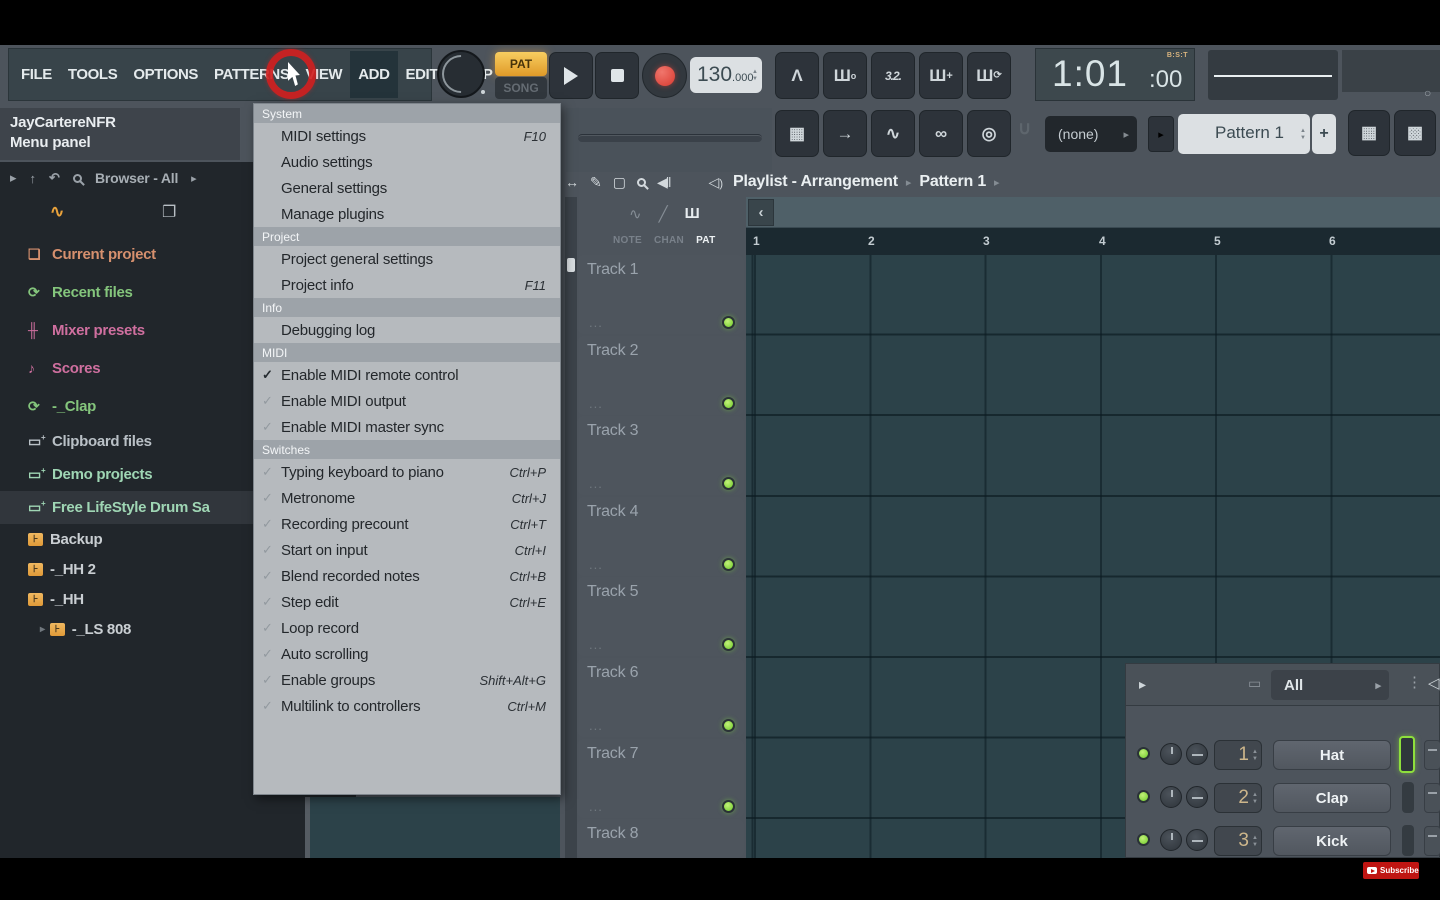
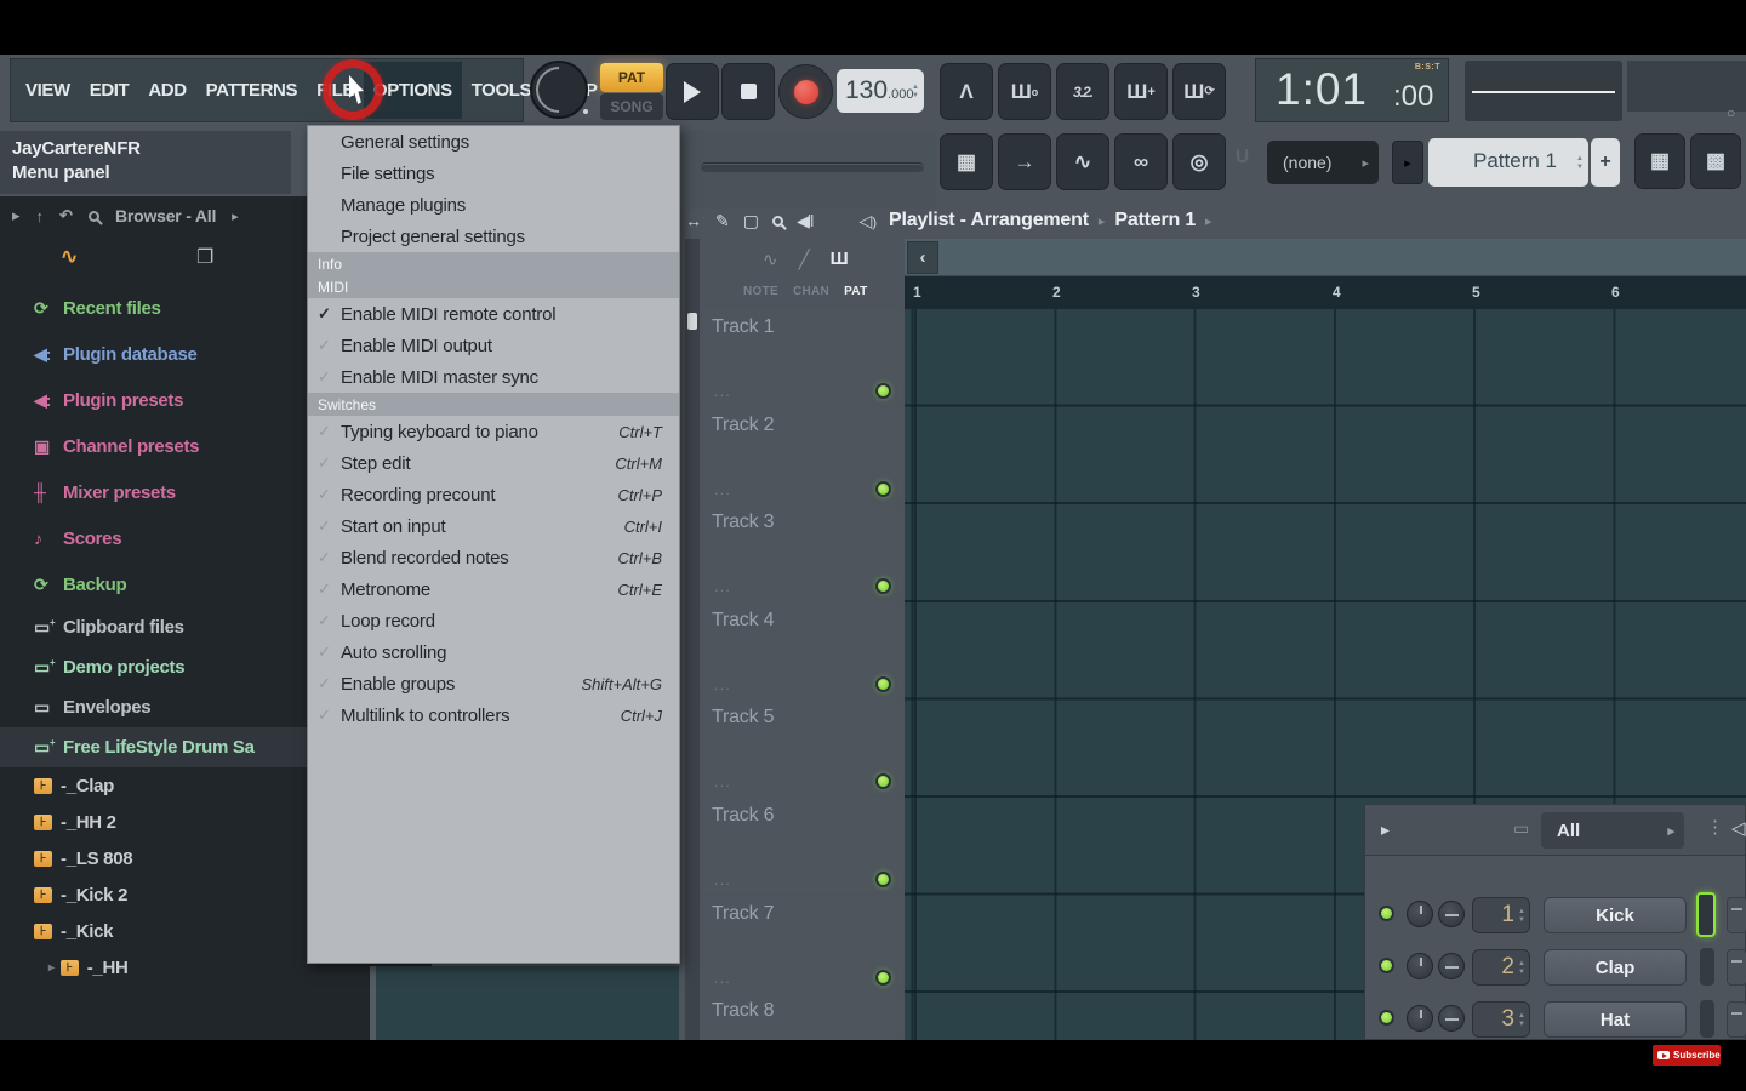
- FILE
+ VIEW
- TOOLS
+ EDIT
- OPTIONS
+ ADD
  PATTERNS
- VIEW
+ FILE
- ADD
+ OPTIONS
- EDIT
+ TOOLS
  PAT
  SONG
  130
  .000
  3.2.
  1:01
  00
  JayCartereNFR
  Menu panel
  (none)
  ▸
  ▸
  Pattern 1
  +
  Browser - All
  ▸
- Current project
  Recent files
+ Plugin database
+ Plugin presets
+ Channel presets
  Mixer presets
  Scores
- -_Clap
+ Backup
  Clipboard files
  Demo projects
+ Envelopes
  Free LifeStyle Drum Sa
- Backup
+ -_Clap
  -_HH 2
- -_HH
+ -_LS 808
+ -_Kick 2
+ -_Kick
  ▸
- -_LS 808
+ -_HH
  Playlist - Arrangement
  ▸
  Pattern 1
  ▸
  ∿
  ╱
  Ш
  NOTE
  CHAN
  PAT
  Track 1
  ...
  Track 2
  ...
  Track 3
  ...
  Track 4
  ...
  Track 5
  ...
  Track 6
  ...
  Track 7
  ...
  Track 8
  ‹
  1
  2
  3
  4
  5
  6
- System
- MIDI settings
- F10
- Audio settings
  General settings
+ File settings
  Manage plugins
- Project
  Project general settings
- Project info
- F11
  Info
- Debugging log
  MIDI
  ✓
  Enable MIDI remote control
  ✓
  Enable MIDI output
  ✓
  Enable MIDI master sync
  Switches
  ✓
  Typing keyboard to piano
- Ctrl+P
+ Ctrl+T
  ✓
- Metronome
+ Step edit
- Ctrl+J
+ Ctrl+M
  ✓
  Recording precount
- Ctrl+T
+ Ctrl+P
  ✓
  Start on input
  Ctrl+I
  ✓
  Blend recorded notes
  Ctrl+B
  ✓
- Step edit
+ Metronome
  Ctrl+E
  ✓
  Loop record
  ✓
  Auto scrolling
  ✓
  Enable groups
  Shift+Alt+G
  ✓
  Multilink to controllers
- Ctrl+M
+ Ctrl+J
  All
  ▸
  1
- Hat
+ Kick
  2
  Clap
  3
- Kick
+ Hat
  Subscribe
